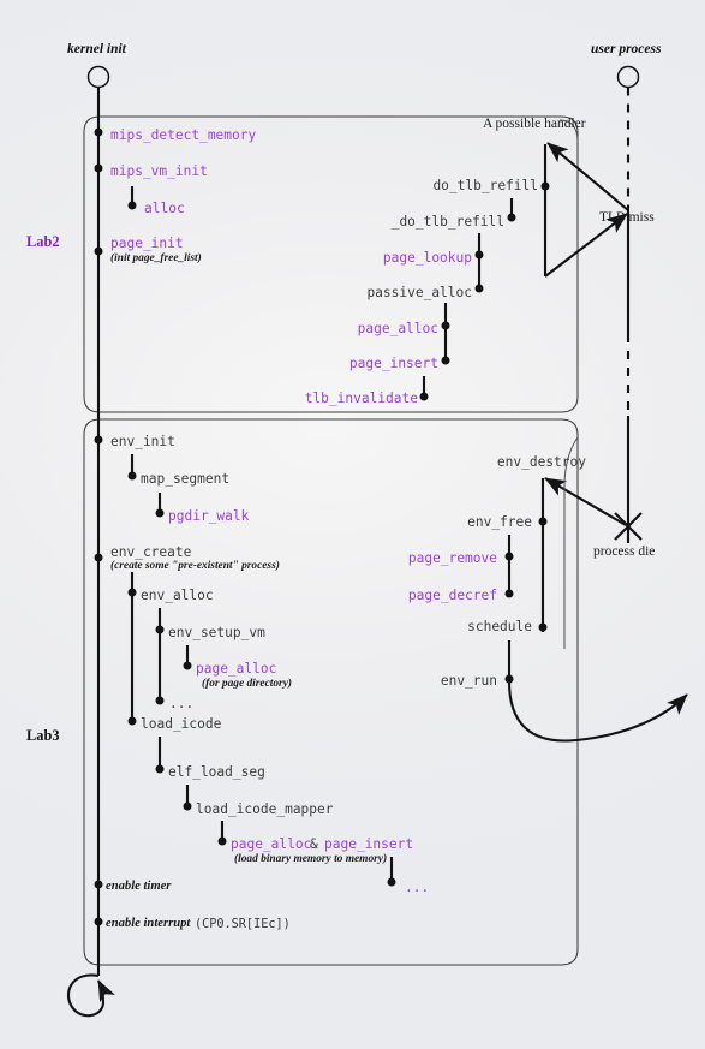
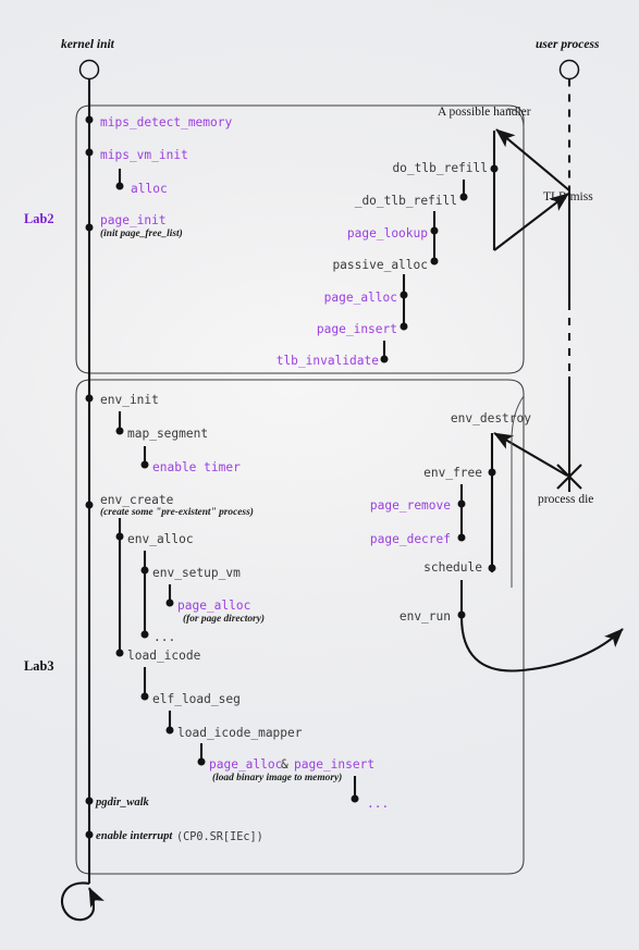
  kernel init
  user process
  Lab2
  Lab3
  mips_detect_memory
  mips_vm_init
  alloc
  page_init
  (init page_free_list)
  A possible handler
  do_tlb_refill
  _do_tlb_refill
  page_lookup
  passive_alloc
  page_alloc
  page_insert
  tlb_invalidate
  TLB miss
  env_init
  map_segment
- pgdir_walk
+ enable timer
  env_create
  (create some "pre-existent" process)
  env_alloc
  env_setup_vm
  page_alloc
  (for page directory)
  ...
  load_icode
  elf_load_seg
  load_icode_mapper
  page_alloc
  &
  page_insert
- (load binary memory to memory)
+ (load binary image to memory)
  ...
- enable timer
+ pgdir_walk
  enable interrupt
  (CP0.SR[IEc])
  env_destroy
  env_free
  page_remove
  page_decref
  schedule
  env_run
  process die
